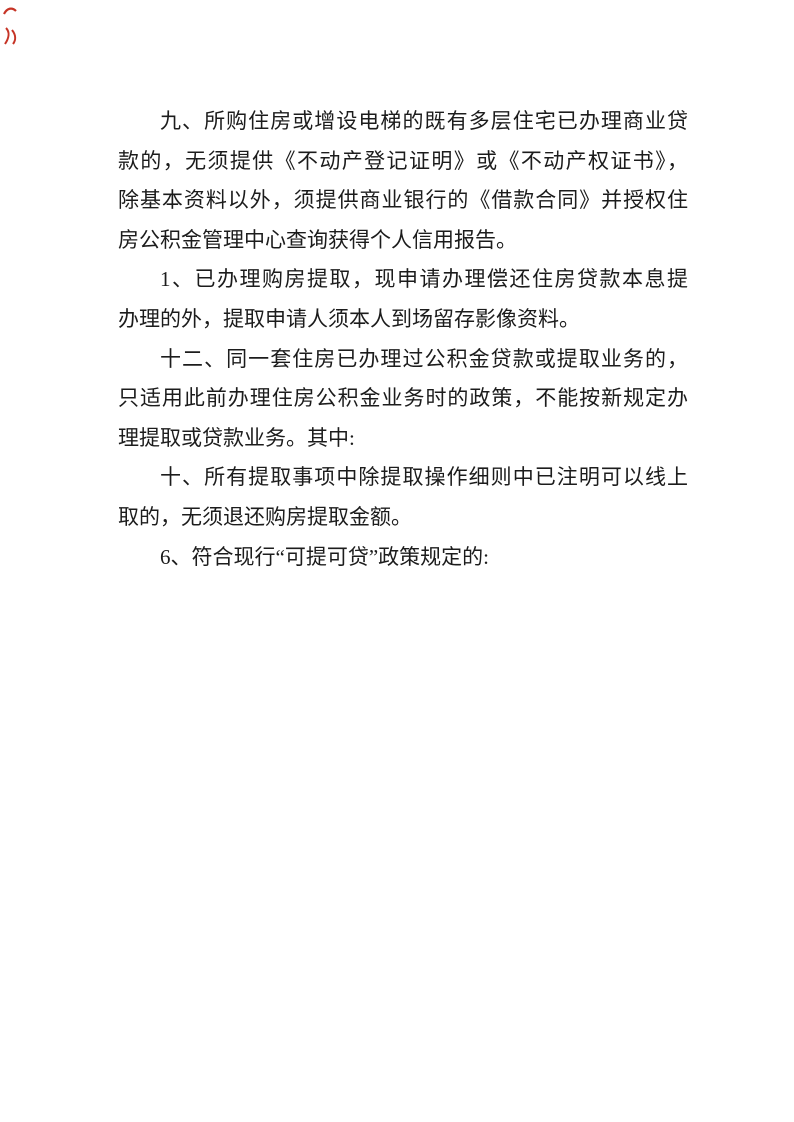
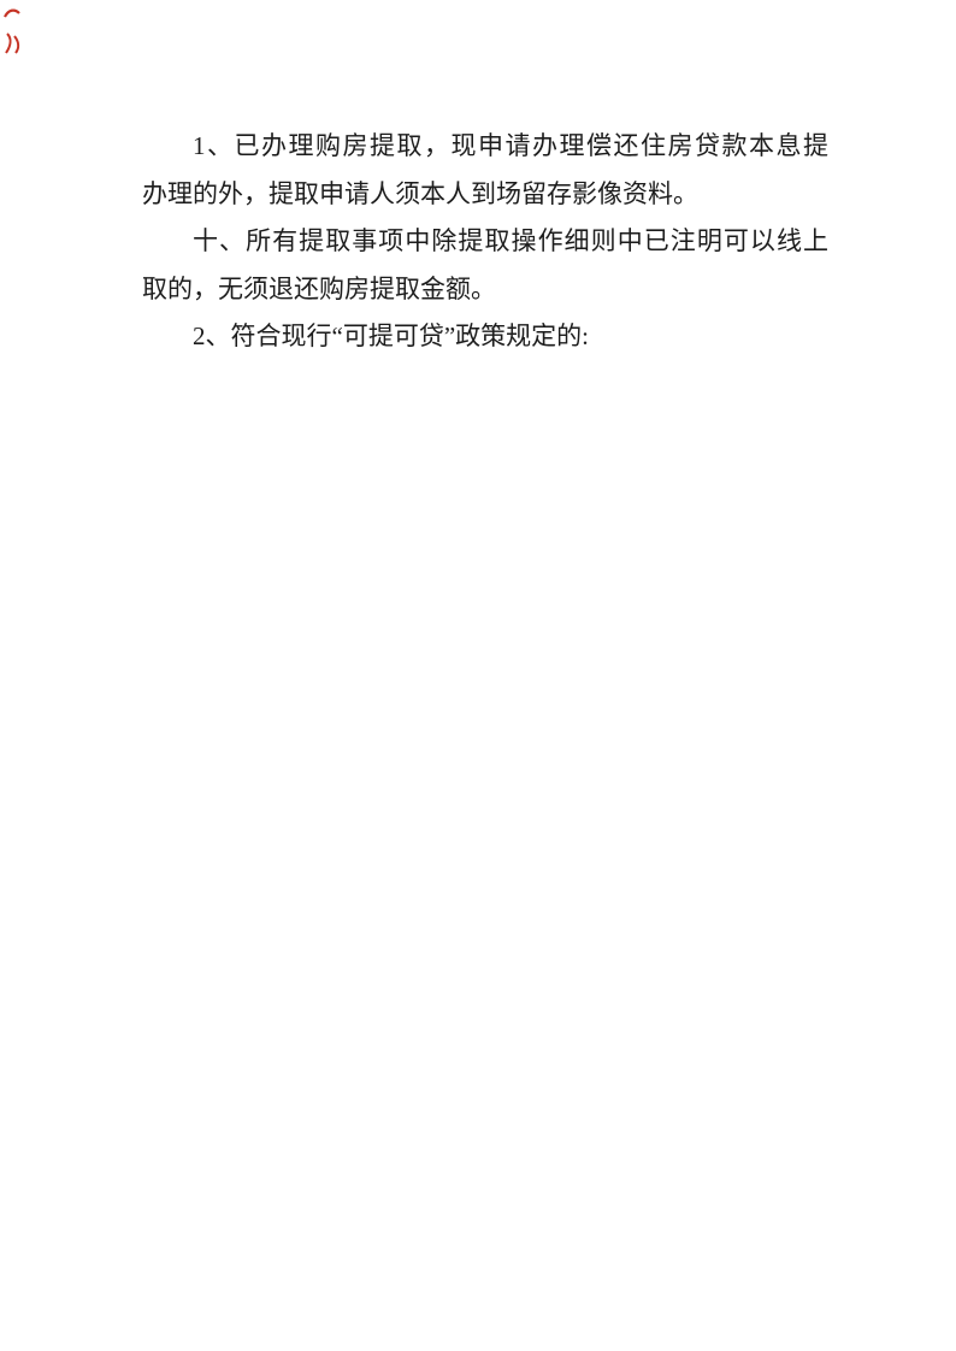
- 九、所购住房或增设电梯的既有多层住宅已办理商业贷
- 款的，无须提供《不动产登记证明》或《不动产权证书》，
- 除基本资料以外，须提供商业银行的《借款合同》并授权住
- 房公积金管理中心查询获得个人信用报告。
  1、已办理购房提取，现申请办理偿还住房贷款本息提
  办理的外，提取申请人须本人到场留存影像资料。
- 十二、同一套住房已办理过公积金贷款或提取业务的，
- 只适用此前办理住房公积金业务时的政策，不能按新规定办
- 理提取或贷款业务。其中:
  十、所有提取事项中除提取操作细则中已注明可以线上
  取的，无须退还购房提取金额。
- 6、符合现行“可提可贷”政策规定的:
+ 2、符合现行“可提可贷”政策规定的:
